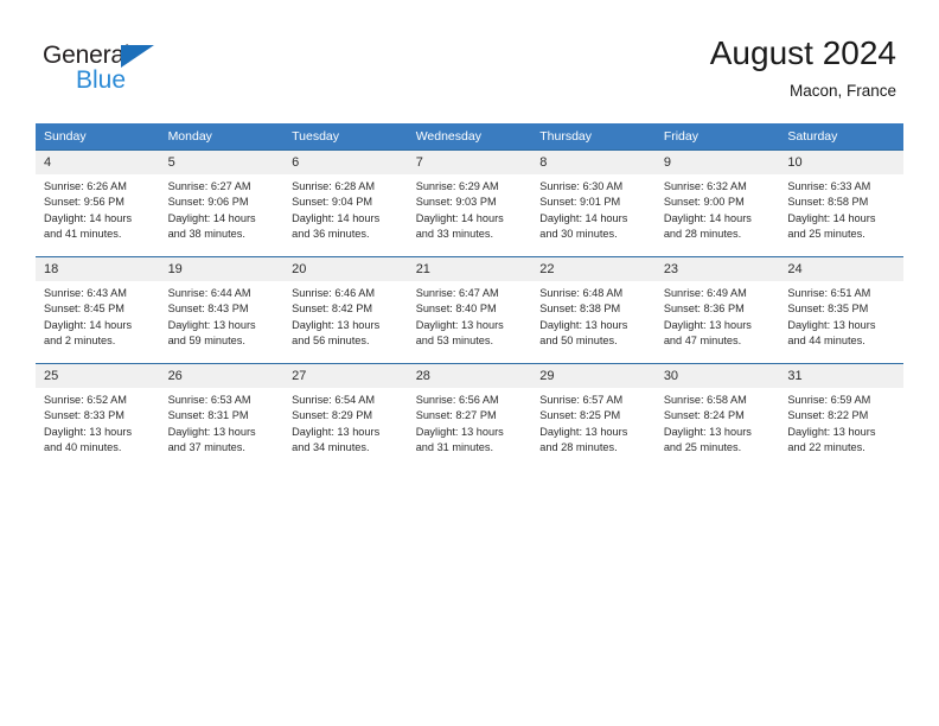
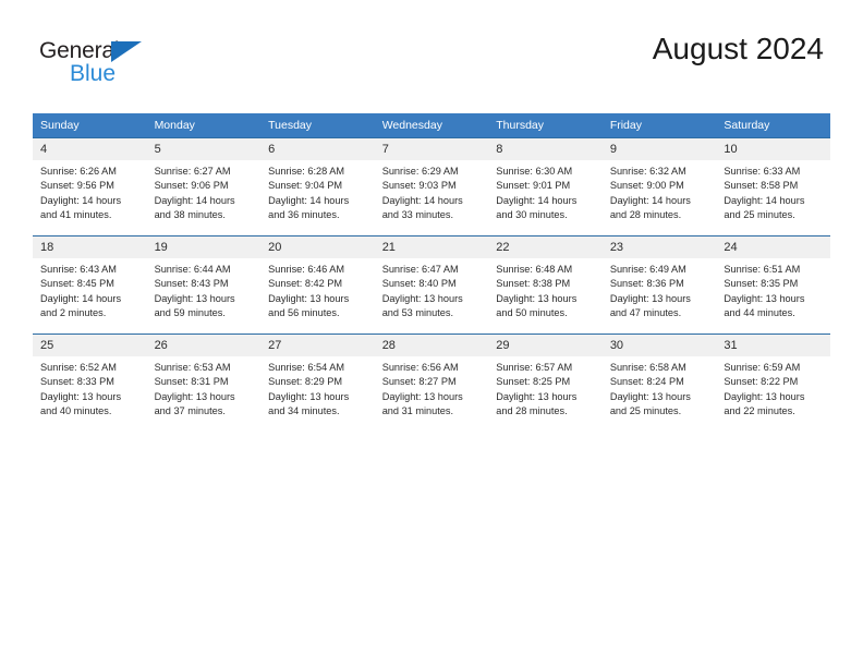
  General
  Blue
  August 2024
- Macon, France
  Sunday	Monday	Tuesday	Wednesday	Thursday	Friday	Saturday
  4Sunrise: 6:26 AMSunset: 9:56 PMDaylight: 14 hoursand 41 minutes.	5Sunrise: 6:27 AMSunset: 9:06 PMDaylight: 14 hoursand 38 minutes.	6Sunrise: 6:28 AMSunset: 9:04 PMDaylight: 14 hoursand 36 minutes.	7Sunrise: 6:29 AMSunset: 9:03 PMDaylight: 14 hoursand 33 minutes.	8Sunrise: 6:30 AMSunset: 9:01 PMDaylight: 14 hoursand 30 minutes.	9Sunrise: 6:32 AMSunset: 9:00 PMDaylight: 14 hoursand 28 minutes.	10Sunrise: 6:33 AMSunset: 8:58 PMDaylight: 14 hoursand 25 minutes.
  18Sunrise: 6:43 AMSunset: 8:45 PMDaylight: 14 hoursand 2 minutes.	19Sunrise: 6:44 AMSunset: 8:43 PMDaylight: 13 hoursand 59 minutes.	20Sunrise: 6:46 AMSunset: 8:42 PMDaylight: 13 hoursand 56 minutes.	21Sunrise: 6:47 AMSunset: 8:40 PMDaylight: 13 hoursand 53 minutes.	22Sunrise: 6:48 AMSunset: 8:38 PMDaylight: 13 hoursand 50 minutes.	23Sunrise: 6:49 AMSunset: 8:36 PMDaylight: 13 hoursand 47 minutes.	24Sunrise: 6:51 AMSunset: 8:35 PMDaylight: 13 hoursand 44 minutes.
  25Sunrise: 6:52 AMSunset: 8:33 PMDaylight: 13 hoursand 40 minutes.	26Sunrise: 6:53 AMSunset: 8:31 PMDaylight: 13 hoursand 37 minutes.	27Sunrise: 6:54 AMSunset: 8:29 PMDaylight: 13 hoursand 34 minutes.	28Sunrise: 6:56 AMSunset: 8:27 PMDaylight: 13 hoursand 31 minutes.	29Sunrise: 6:57 AMSunset: 8:25 PMDaylight: 13 hoursand 28 minutes.	30Sunrise: 6:58 AMSunset: 8:24 PMDaylight: 13 hoursand 25 minutes.	31Sunrise: 6:59 AMSunset: 8:22 PMDaylight: 13 hoursand 22 minutes.
